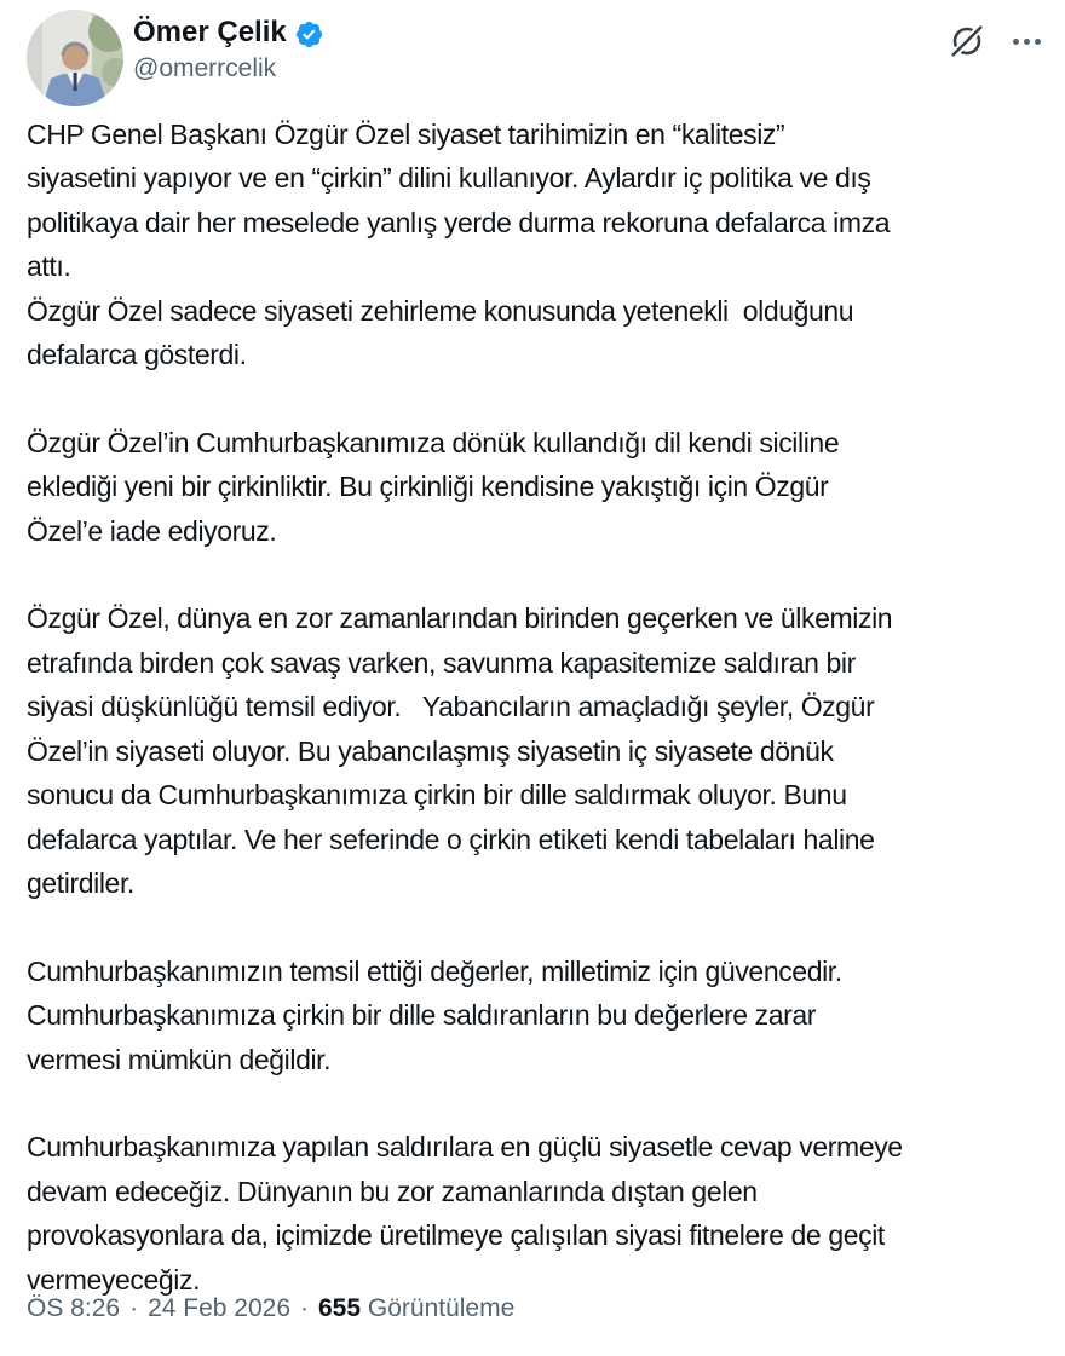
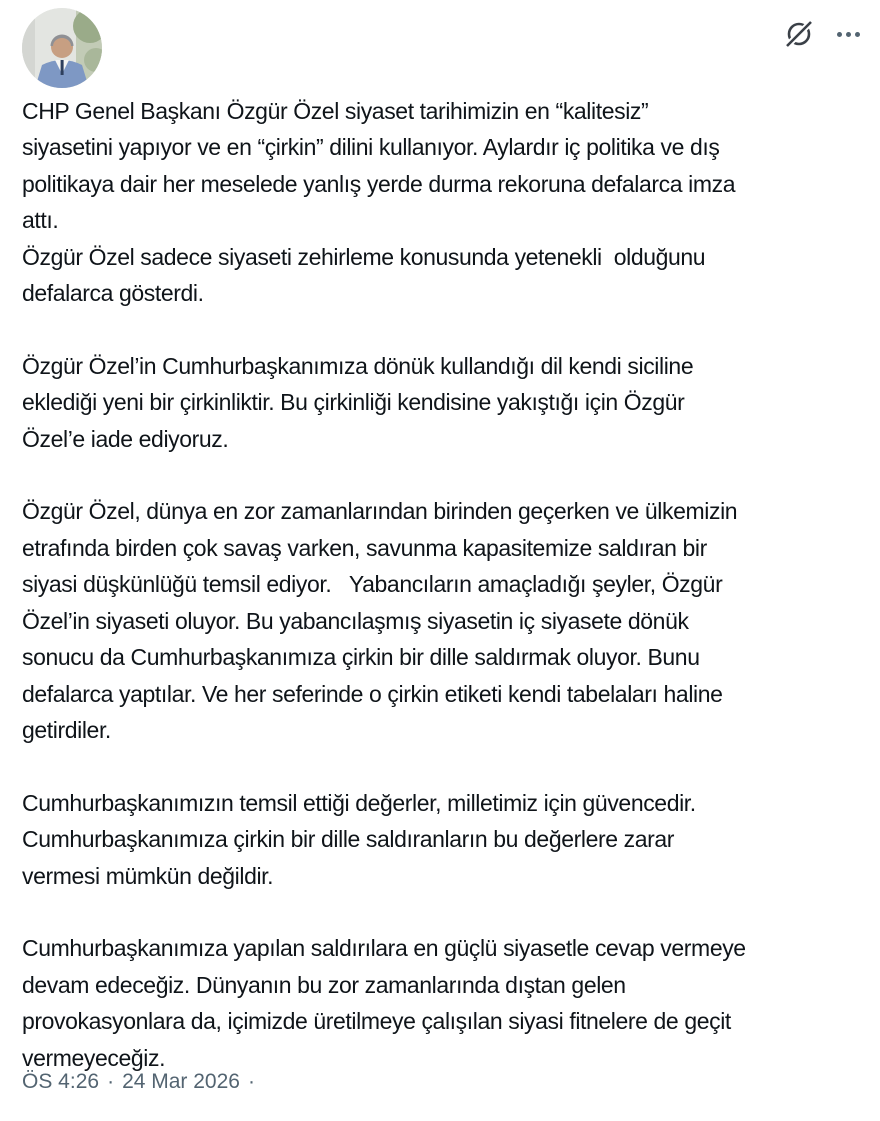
- Ömer Çelik
- @omerrcelik
  CHP Genel Başkanı Özgür Özel siyaset tarihimizin en “kalitesiz”
  siyasetini yapıyor ve en “çirkin” dilini kullanıyor. Aylardır iç politika ve dış
  politikaya dair her meselede yanlış yerde durma rekoruna defalarca imza
  attı.
  Özgür Özel sadece siyaseti zehirleme konusunda yetenekli olduğunu
  defalarca gösterdi.
  Özgür Özel’in Cumhurbaşkanımıza dönük kullandığı dil kendi siciline
  eklediği yeni bir çirkinliktir. Bu çirkinliği kendisine yakıştığı için Özgür
  Özel’e iade ediyoruz.
  Özgür Özel, dünya en zor zamanlarından birinden geçerken ve ülkemizin
  etrafında birden çok savaş varken, savunma kapasitemize saldıran bir
  siyasi düşkünlüğü temsil ediyor. Yabancıların amaçladığı şeyler, Özgür
  Özel’in siyaseti oluyor. Bu yabancılaşmış siyasetin iç siyasete dönük
  sonucu da Cumhurbaşkanımıza çirkin bir dille saldırmak oluyor. Bunu
  defalarca yaptılar. Ve her seferinde o çirkin etiketi kendi tabelaları haline
  getirdiler.
  Cumhurbaşkanımızın temsil ettiği değerler, milletimiz için güvencedir.
  Cumhurbaşkanımıza çirkin bir dille saldıranların bu değerlere zarar
  vermesi mümkün değildir.
  Cumhurbaşkanımıza yapılan saldırılara en güçlü siyasetle cevap vermeye
  devam edeceğiz. Dünyanın bu zor zamanlarında dıştan gelen
  provokasyonlara da, içimizde üretilmeye çalışılan siyasi fitnelere de geçit
  vermeyeceğiz.
- ÖS 8:26
+ ÖS 4:26
  ·
- 24 Feb 2026
+ 24 Mar 2026
  ·
- 655 Görüntüleme
